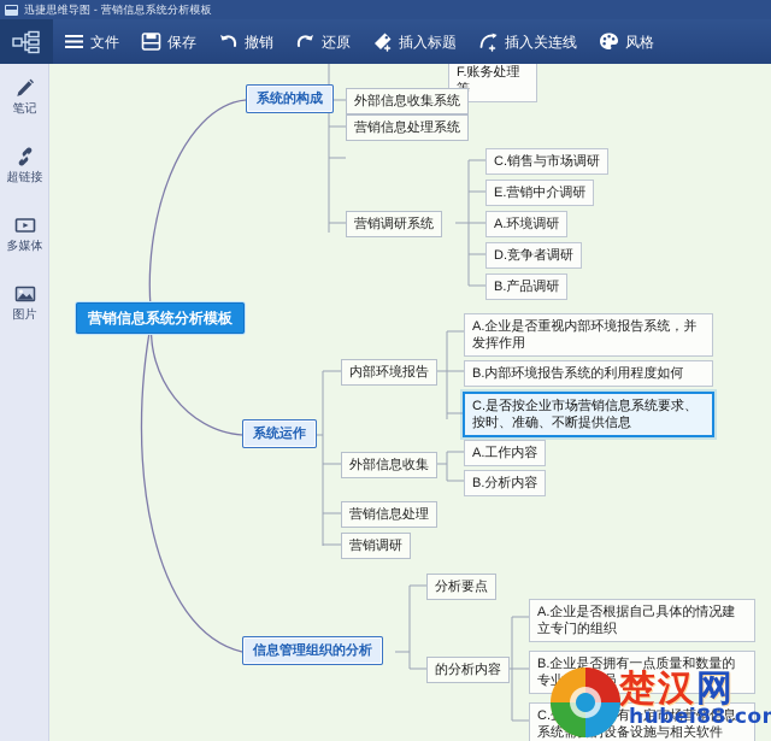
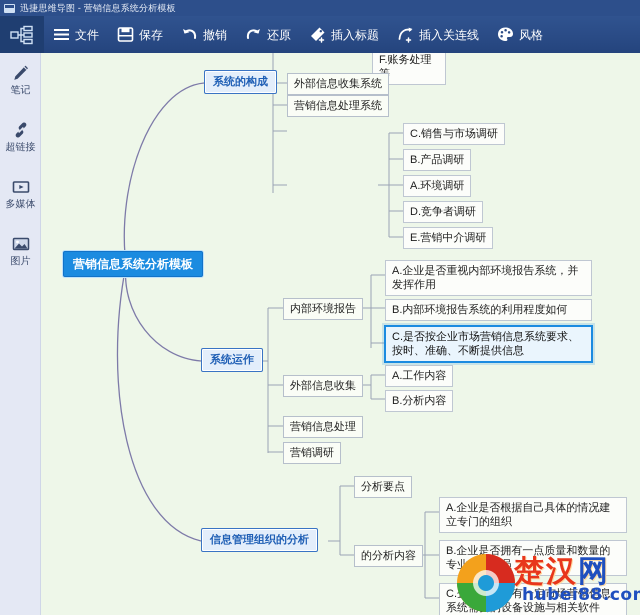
  迅捷思维导图 - 营销信息系统分析模板
  文件
  保存
  撤销
  还原
  插入标题
  插入关连线
  风格
  笔记
  超链接
  多媒体
  图片
  F.账务处理
  营销信息系统分析模板
  系统的构成
  外部信息收集系统
  营销信息处理系统
- 营销调研系统
  C.销售与市场调研
- E.营销中介调研
+ B.产品调研
  A.环境调研
  D.竞争者调研
- B.产品调研
+ E.营销中介调研
  系统运作
  内部环境报告
  外部信息收集
  营销信息处理
  营销调研
  A.企业是否重视内部环境报告系统，并发挥作用
  B.内部环境报告系统的利用程度如何
  C.是否按企业市场营销信息系统要求、按时、准确、不断提供信息
  A.工作内容
  B.分析内容
  信息管理组织的分析
  分析要点
  的分析内容
  A.企业是否根据自己具体的情况建立专门的组织
  B.企业是否拥有一点质量和数量的专业
  C.有一定市场营销信息系统设备设施与相关软件
  楚汉网
  hubei88.co
